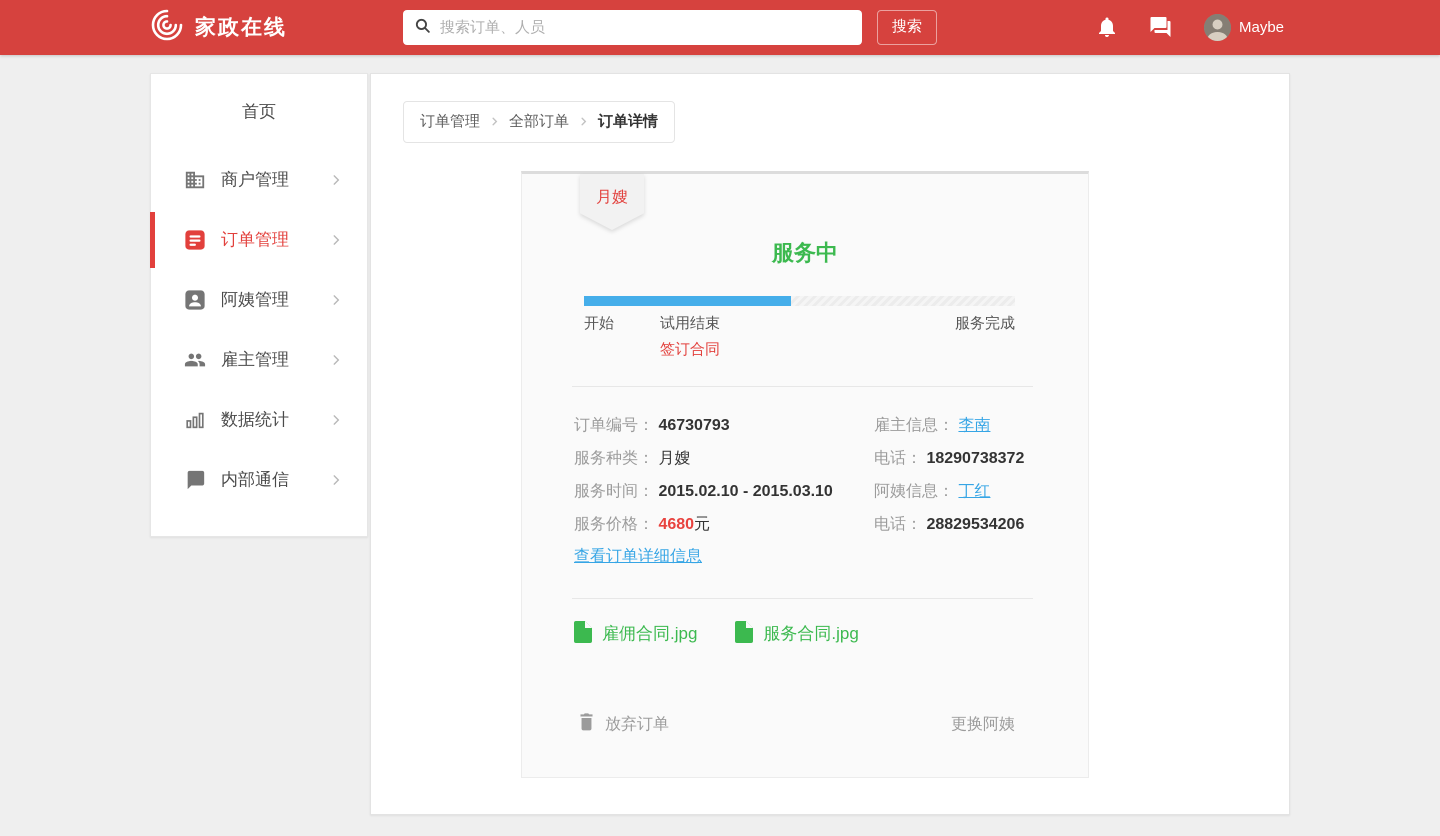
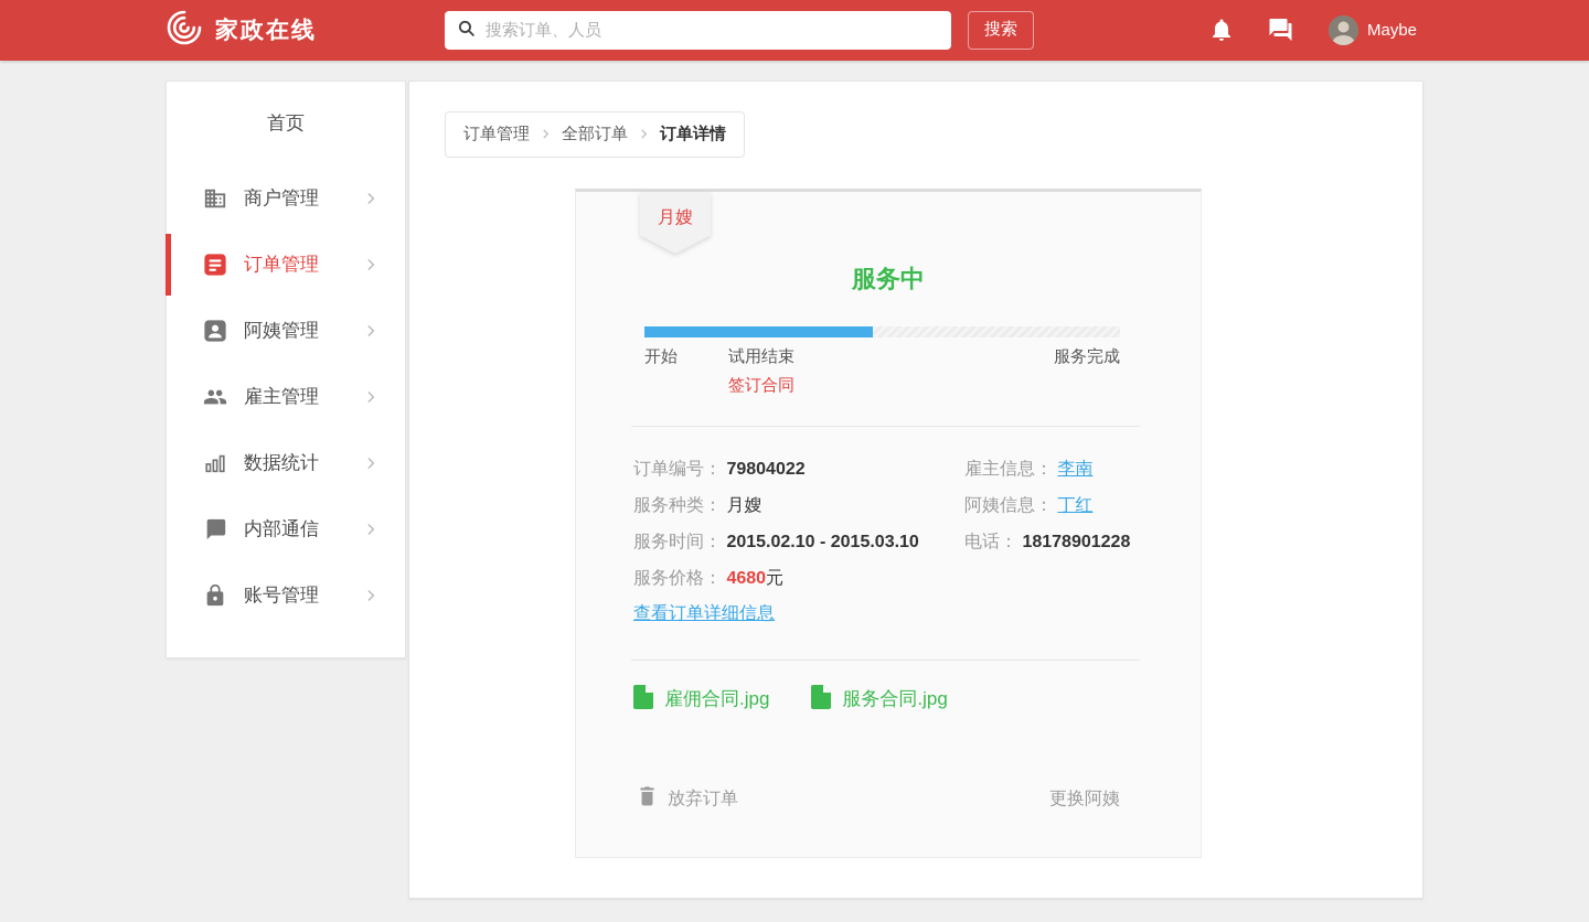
  家政在线
  搜索订单、人员
  搜索
  Maybe
  首页
  商户管理
  订单管理
  阿姨管理
  雇主管理
  数据统计
  内部通信
+ 账号管理
  订单管理
  全部订单
  订单详情
  月嫂
  服务中
  开始
  试用结束
  服务完成
  签订合同
- 订单编号： 46730793
+ 订单编号： 79804022
  服务种类： 月嫂
  服务时间： 2015.02.10 - 2015.03.10
  服务价格： 4680元
  查看订单详细信息
  雇主信息： 李南
- 电话： 18290738372
  阿姨信息： 丁红
- 电话： 28829534206
+ 电话： 18178901228
  雇佣合同.jpg
  服务合同.jpg
  放弃订单
  更换阿姨
